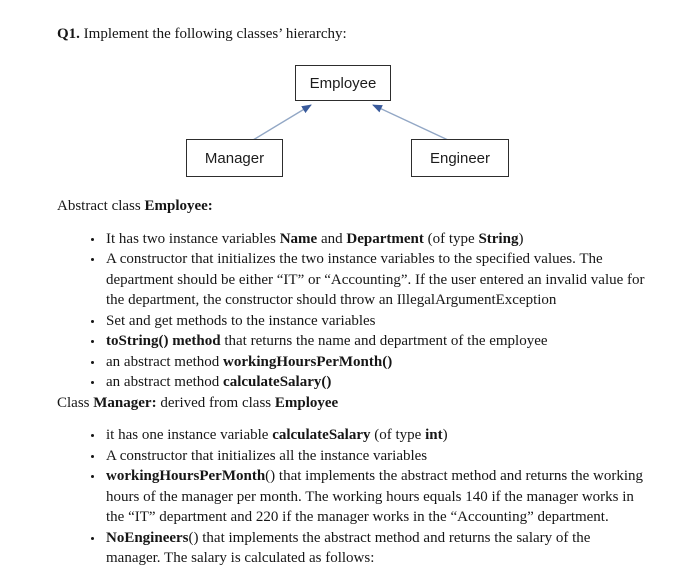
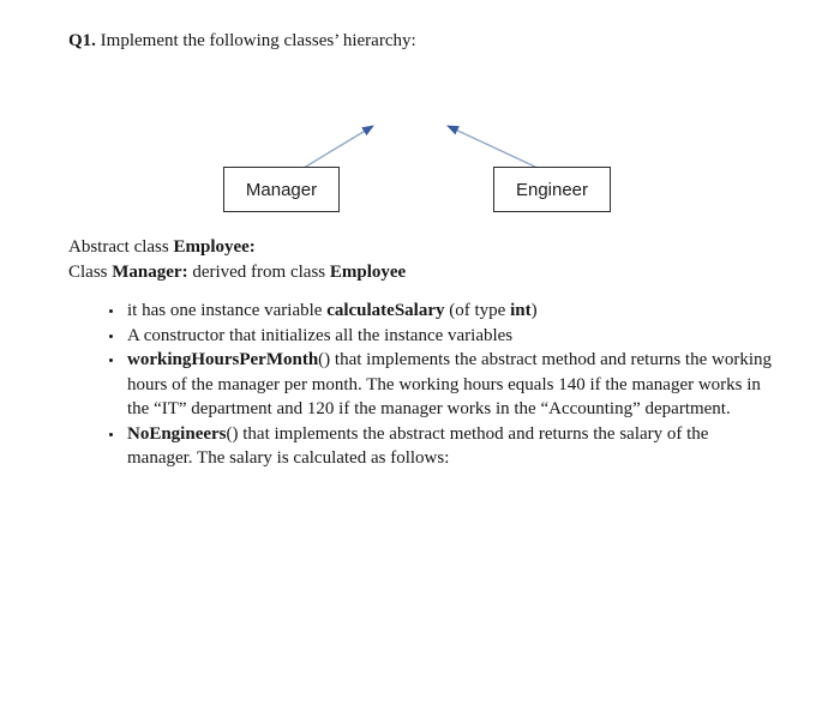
  Q1. Implement the following classes’ hierarchy:
- Employee
  Manager
  Engineer
  Abstract class Employee:
- It has two instance variables Name and Department (of type String)
- A constructor that initializes the two instance variables to the specified values. The department should be either “IT” or “Accounting”. If the user entered an invalid value for the department, the constructor should throw an IllegalArgumentException
- Set and get methods to the instance variables
- toString() method that returns the name and department of the employee
- an abstract method workingHoursPerMonth()
- an abstract method calculateSalary()
  Class Manager: derived from class Employee
  it has one instance variable calculateSalary (of type int)
  A constructor that initializes all the instance variables
- workingHoursPerMonth() that implements the abstract method and returns the working hours of the manager per month. The working hours equals 140 if the manager works in the “IT” department and 220 if the manager works in the “Accounting” department.
+ workingHoursPerMonth() that implements the abstract method and returns the working hours of the manager per month. The working hours equals 140 if the manager works in the “IT” department and 120 if the manager works in the “Accounting” department.
  NoEngineers() that implements the abstract method and returns the salary of the manager. The salary is calculated as follows:
